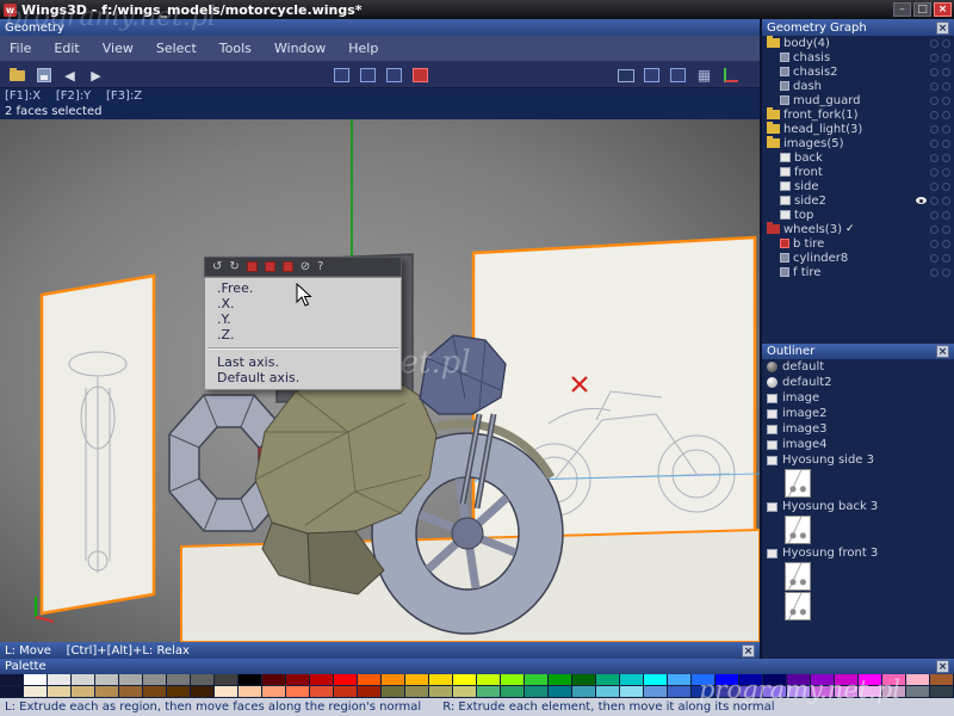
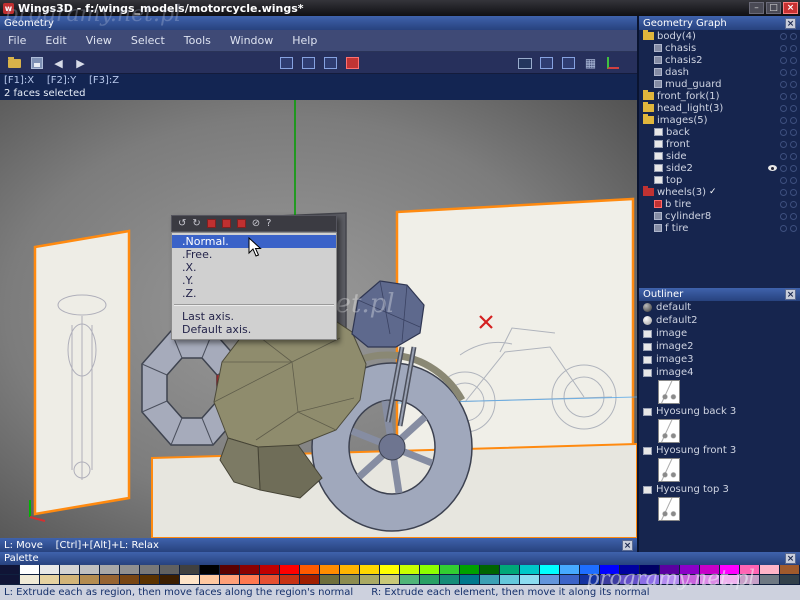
  w
  Wings3D - f:/wings_models/motorcycle.wings*
  –
  □
  ×
  Geometry
  File
  Edit
  View
  Select
  Tools
  Window
  Help
  ◀
  ▶
  ▦
  [F1]:X [F2]:Y [F3]:Z
  2 faces selected
  ↺
  ↻
  ⊘
  ?
+ .Normal.
  .Free.
  .X.
  .Y.
  .Z.
  Last axis.
  Default axis.
  Geometry Graph
  ×
  body(4)
  chasis
  chasis2
  dash
  mud_guard
  front_fork(1)
  head_light(3)
  images(5)
  back
  front
  side
  side2
  top
  wheels(3)
  ✓
  b tire
  cylinder8
  f tire
  Outliner
  ×
  default
  default2
  image
  image2
  image3
  image4
- Hyosung side 3
  Hyosung back 3
  Hyosung front 3
+ Hyosung top 3
  L: Move [Ctrl]+[Alt]+L: Relax
  ×
  Palette
  ×
  L: Extrude each as region, then move faces along the region's normal
  R: Extrude each element, then move it along its normal
  programy.net.pl
  programy.net.pl
